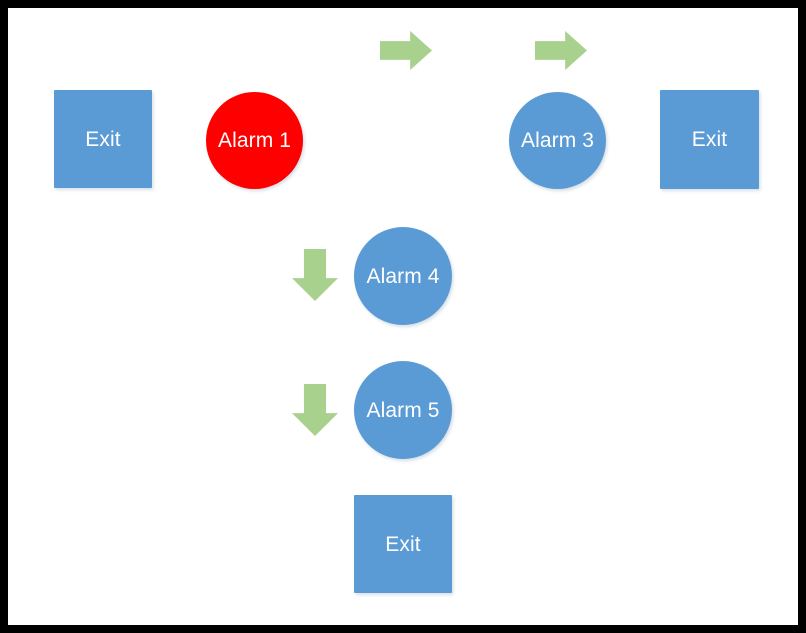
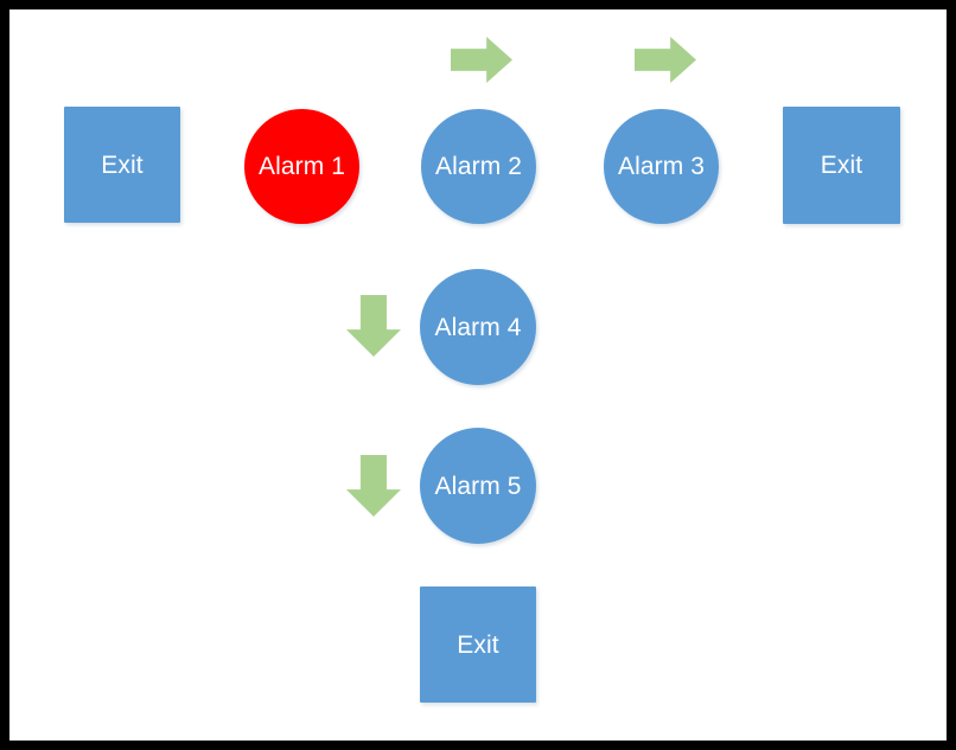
  Exit
  Alarm 1
+ Alarm 2
  Alarm 3
  Exit
  Alarm 4
  Alarm 5
  Exit
